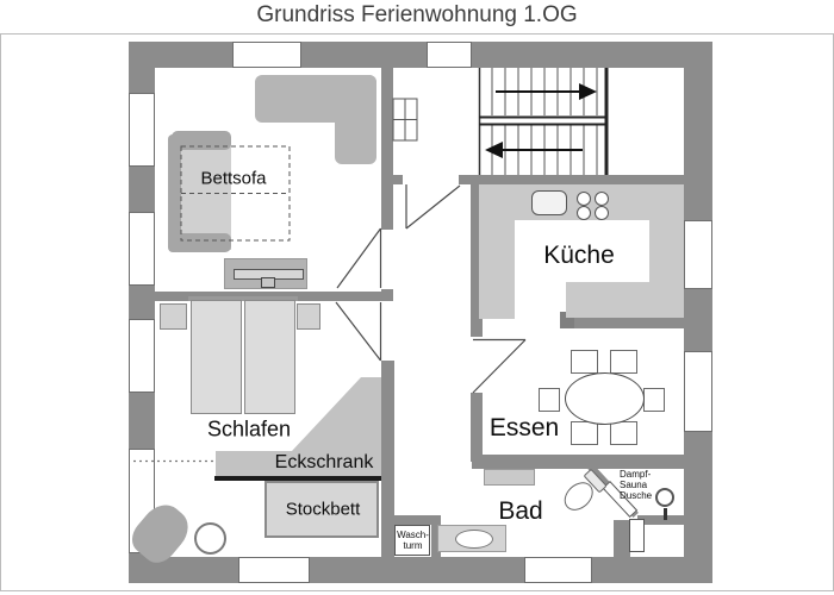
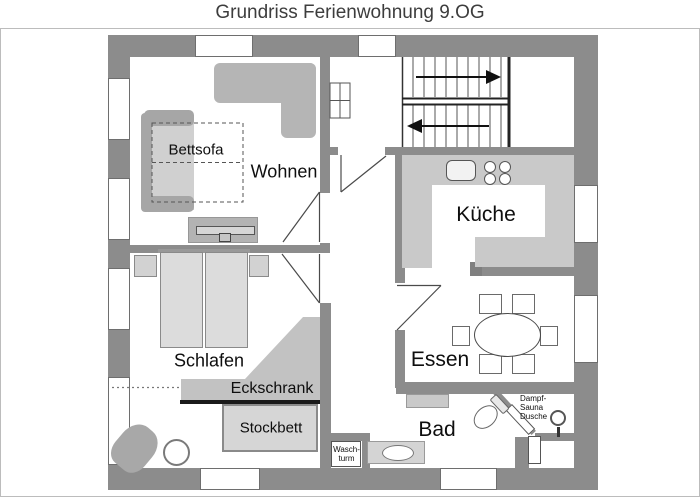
- Grundriss Ferienwohnung 1.OG
+ Grundriss Ferienwohnung 9.OG
+ Wohnen
  Schlafen
  Küche
  Essen
  Bad
  Bettsofa
  Eckschrank
  Stockbett
  Wasch-
  turm
  Dampf-
  Sauna
  Dusche
